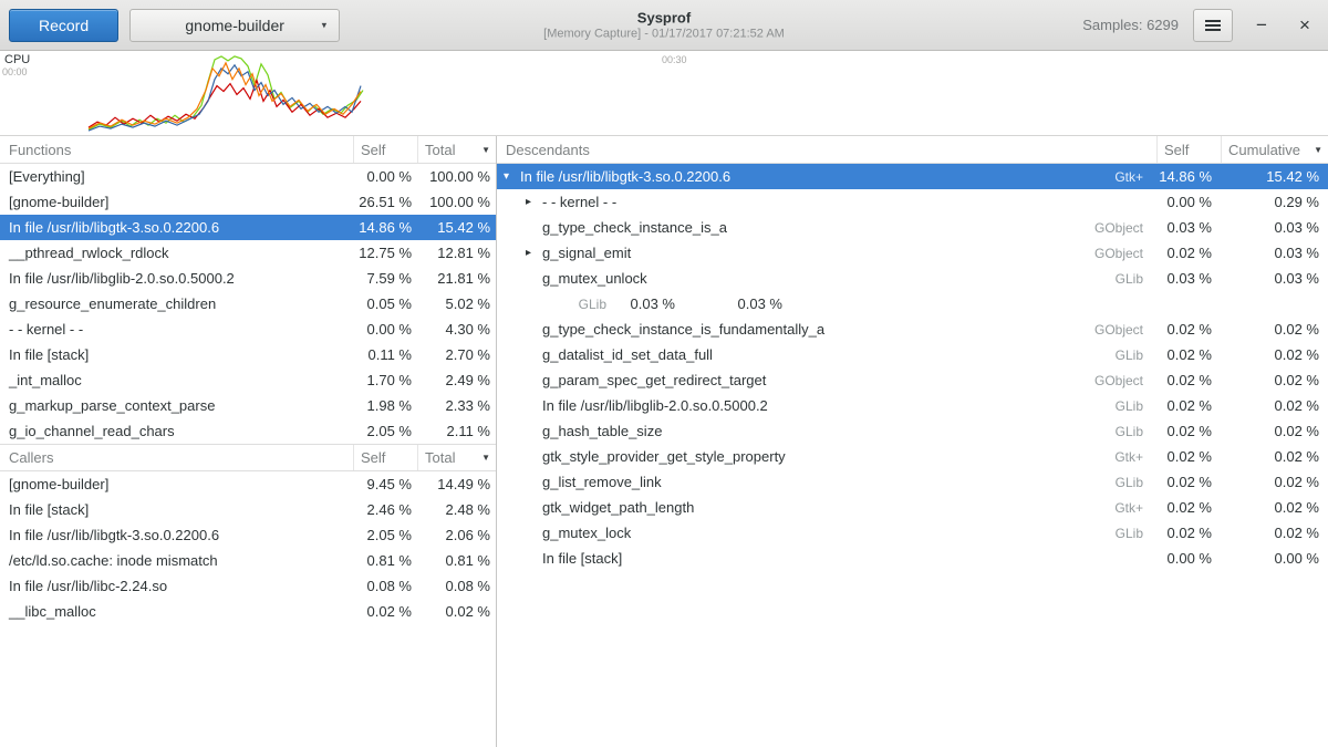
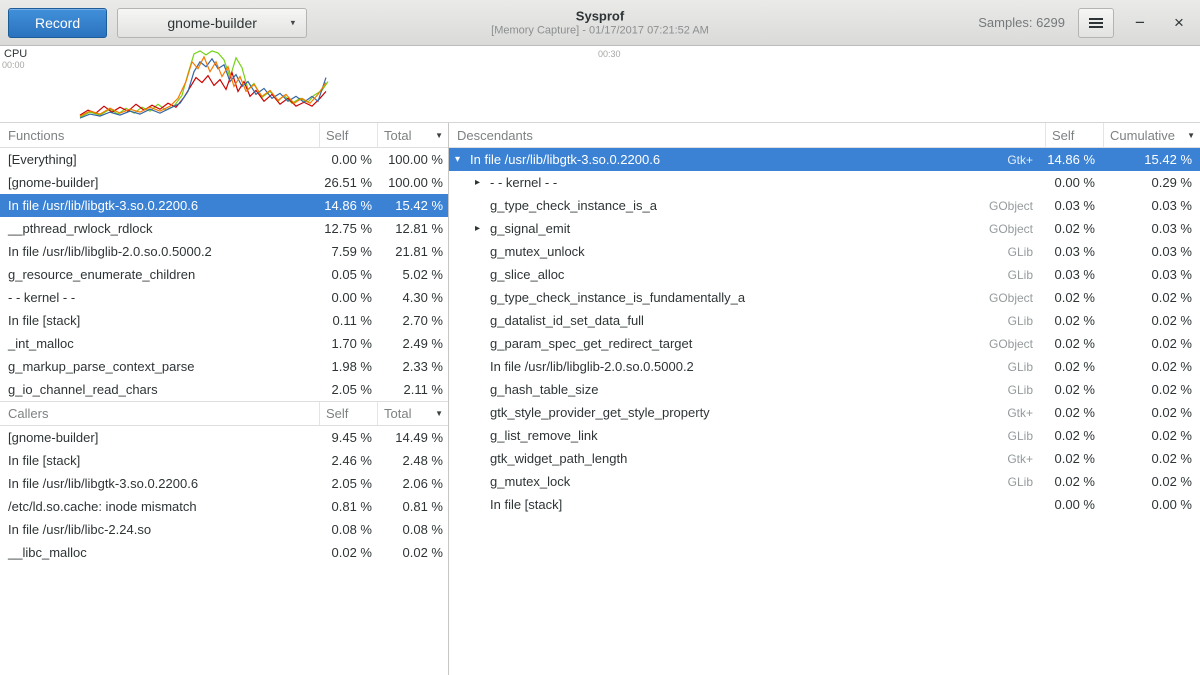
  Record
  gnome-builder
  ▾
  Sysprof
  [Memory Capture] - 01/17/2017 07:21:52 AM
  Samples: 6299
  −
  ×
  CPU
  00:00
  00:30
  Functions
  Self
  Total
  ▼
  [Everything]
  0.00 %
  100.00 %
  [gnome-builder]
  26.51 %
  100.00 %
  In file /usr/lib/libgtk-3.so.0.2200.6
  14.86 %
  15.42 %
  __pthread_rwlock_rdlock
  12.75 %
  12.81 %
  In file /usr/lib/libglib-2.0.so.0.5000.2
  7.59 %
  21.81 %
  g_resource_enumerate_children
  0.05 %
  5.02 %
  - - kernel - -
  0.00 %
  4.30 %
  In file [stack]
  0.11 %
  2.70 %
  _int_malloc
  1.70 %
  2.49 %
  g_markup_parse_context_parse
  1.98 %
  2.33 %
  g_io_channel_read_chars
  2.05 %
  2.11 %
  Callers
  Self
  Total
  ▼
  [gnome-builder]
  9.45 %
  14.49 %
  In file [stack]
  2.46 %
  2.48 %
  In file /usr/lib/libgtk-3.so.0.2200.6
  2.05 %
  2.06 %
  /etc/ld.so.cache: inode mismatch
  0.81 %
  0.81 %
  In file /usr/lib/libc-2.24.so
  0.08 %
  0.08 %
  __libc_malloc
  0.02 %
  0.02 %
  Descendants
  Self
  Cumulative
  ▼
  ▾
  In file /usr/lib/libgtk-3.so.0.2200.6
  Gtk+
  14.86 %
  15.42 %
  ▸
  - - kernel - -
  0.00 %
  0.29 %
  g_type_check_instance_is_a
  GObject
  0.03 %
  0.03 %
  ▸
  g_signal_emit
  GObject
  0.02 %
  0.03 %
  g_mutex_unlock
  GLib
  0.03 %
  0.03 %
+ g_slice_alloc
  GLib
  0.03 %
  0.03 %
  g_type_check_instance_is_fundamentally_a
  GObject
  0.02 %
  0.02 %
  g_datalist_id_set_data_full
  GLib
  0.02 %
  0.02 %
  g_param_spec_get_redirect_target
  GObject
  0.02 %
  0.02 %
  In file /usr/lib/libglib-2.0.so.0.5000.2
  GLib
  0.02 %
  0.02 %
  g_hash_table_size
  GLib
  0.02 %
  0.02 %
  gtk_style_provider_get_style_property
  Gtk+
  0.02 %
  0.02 %
  g_list_remove_link
  GLib
  0.02 %
  0.02 %
  gtk_widget_path_length
  Gtk+
  0.02 %
  0.02 %
  g_mutex_lock
  GLib
  0.02 %
  0.02 %
  In file [stack]
  0.00 %
  0.00 %
